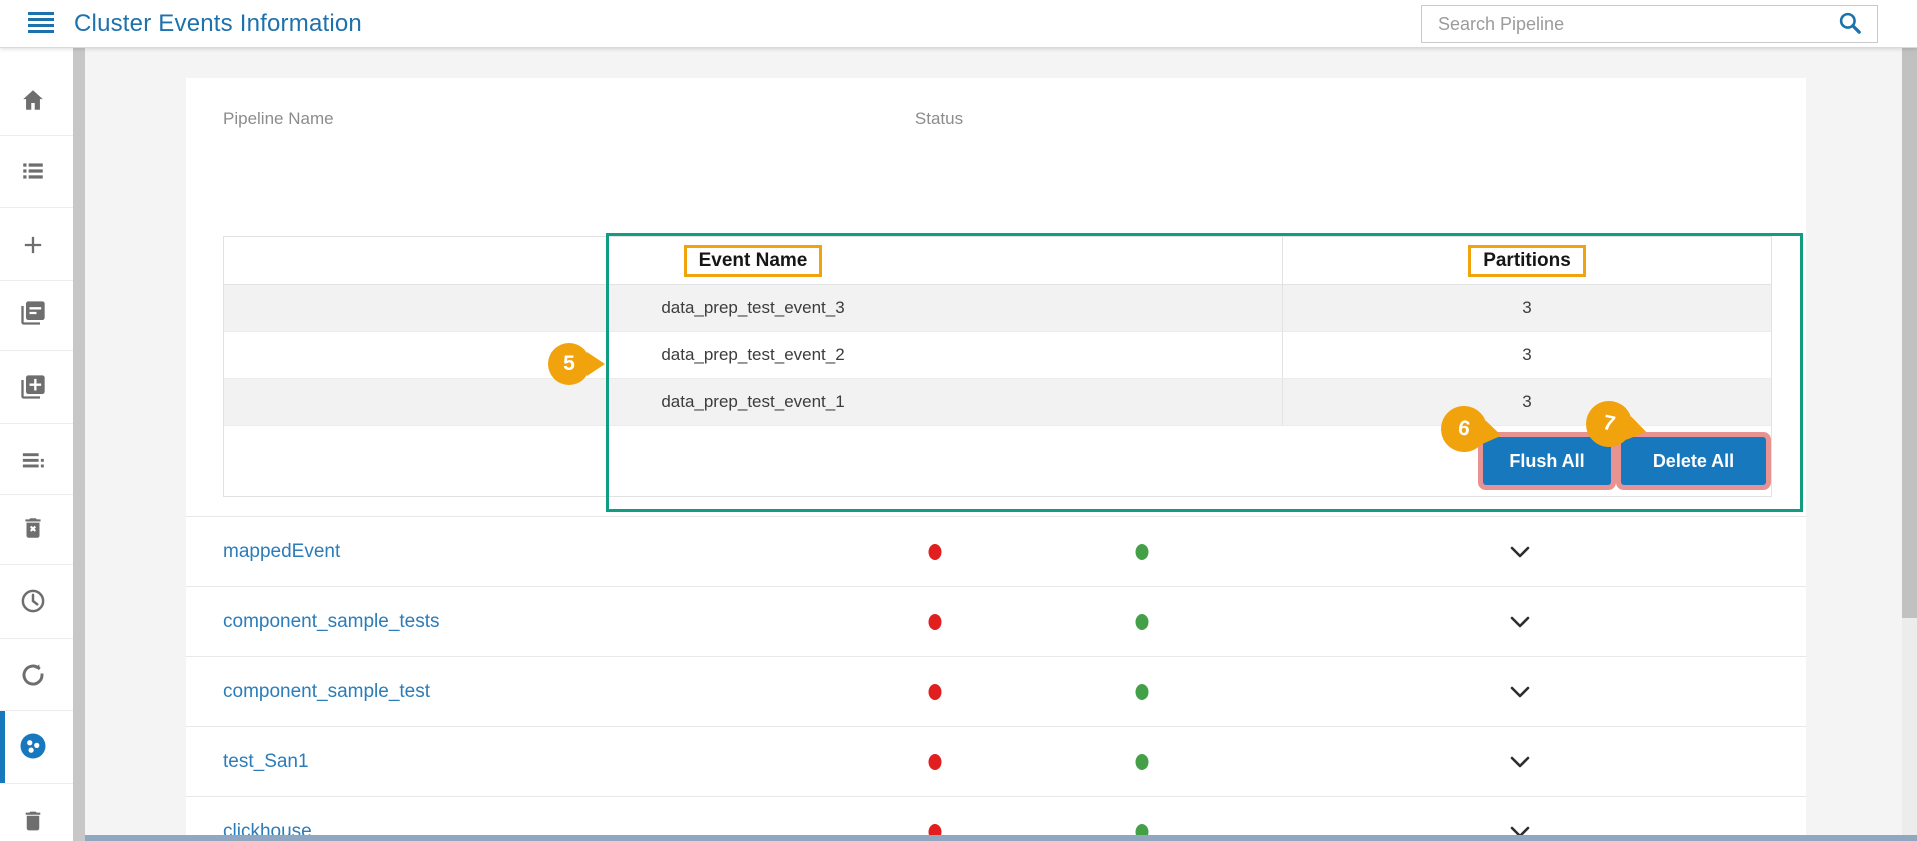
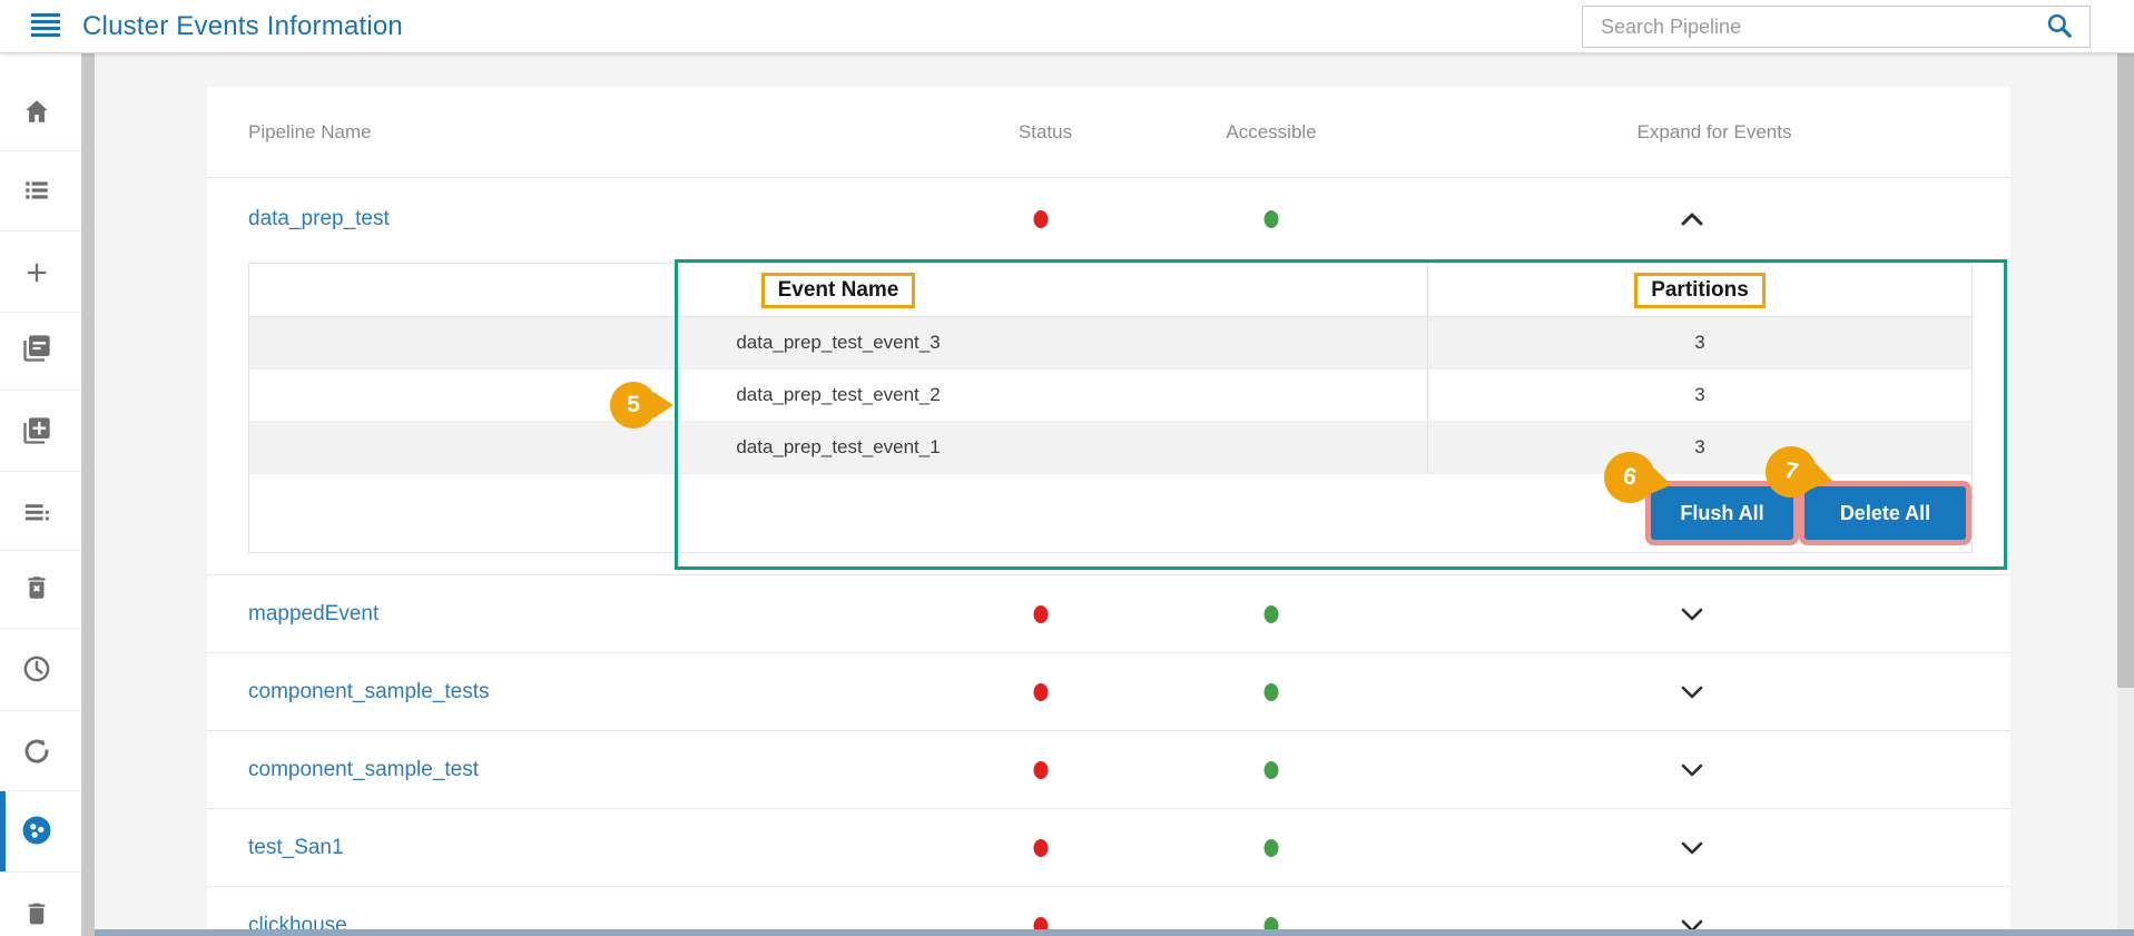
  Cluster Events Information
  Search Pipeline
  Pipeline Name
  Status
+ Accessible
+ Expand for Events
+ data_prep_test
  mappedEvent
  component_sample_tests
  component_sample_test
  test_San1
  clickhouse
  Event Name
  Partitions
  data_prep_test_event_3
  3
  data_prep_test_event_2
  3
  data_prep_test_event_1
  3
  Flush All
  Delete All
  5
